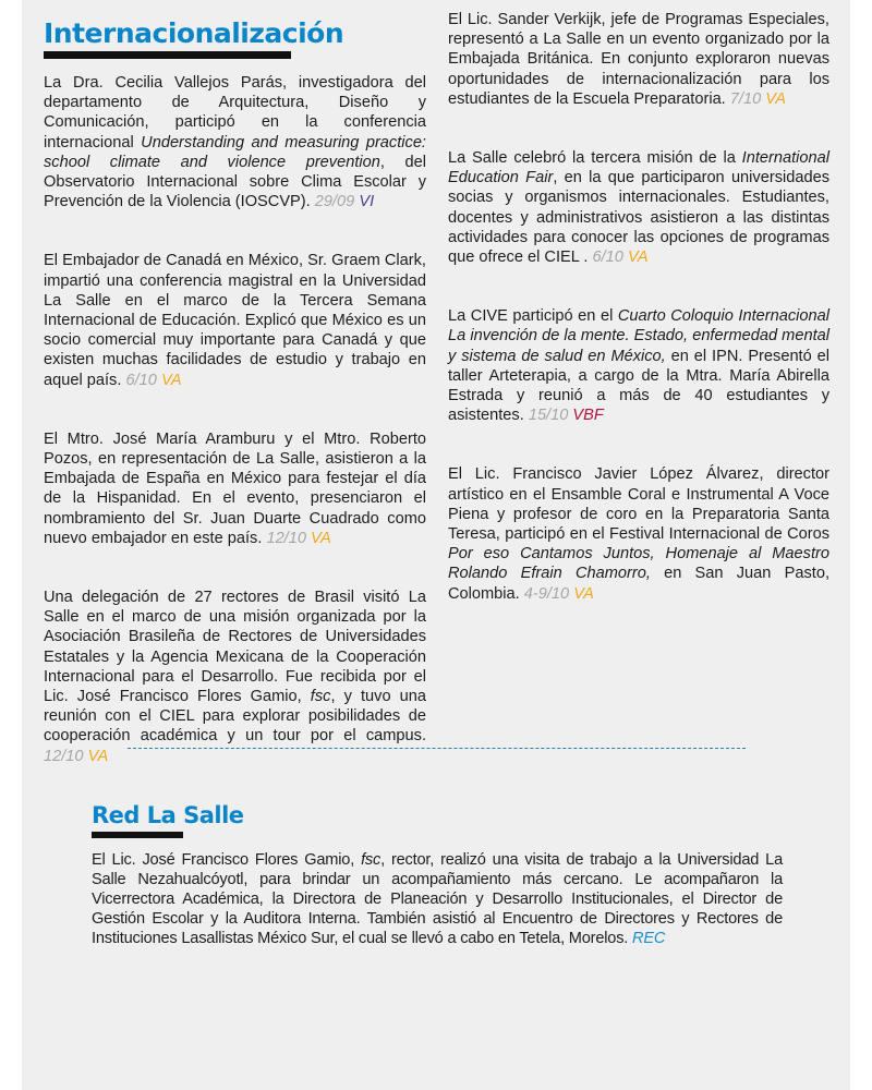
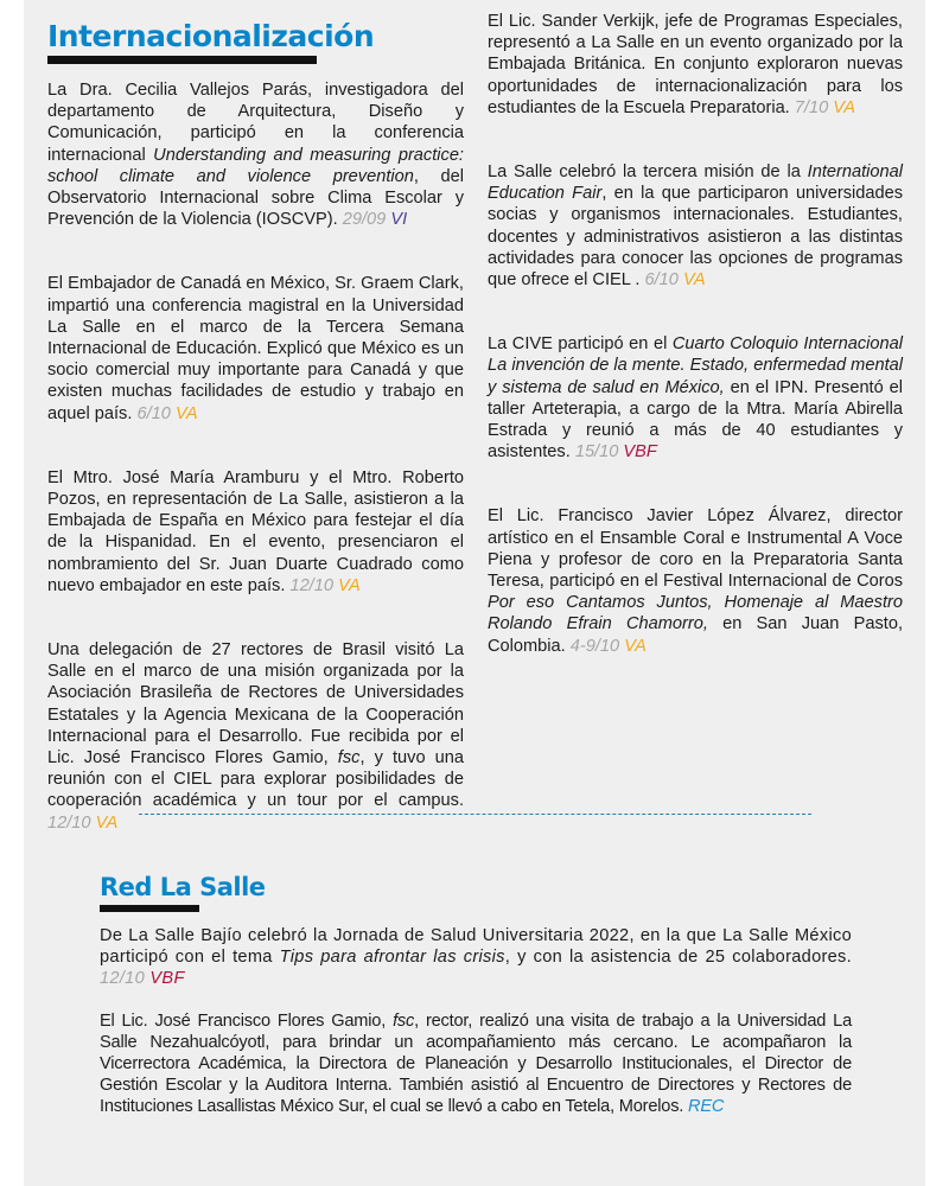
  Internacionalización
  La Dra. Cecilia Vallejos Parás, investigadora del departamento de Arquitectura, Diseño y Comunicación, participó en la conferencia internacional Understanding and measuring practice: school climate and violence prevention, del Observatorio Internacional sobre Clima Escolar y Prevención de la Violencia (IOSCVP). 29/09 VI
  El Embajador de Canadá en México, Sr. Graem Clark, impartió una conferencia magistral en la Universidad La Salle en el marco de la Tercera Semana Internacional de Educación. Explicó que México es un socio comercial muy importante para Canadá y que existen muchas facilidades de estudio y trabajo en aquel país. 6/10 VA
  El Mtro. José María Aramburu y el Mtro. Roberto Pozos, en representación de La Salle, asistieron a la Embajada de España en México para festejar el día de la Hispanidad. En el evento, presenciaron el nombramiento del Sr. Juan Duarte Cuadrado como nuevo embajador en este país. 12/10 VA
  Una delegación de 27 rectores de Brasil visitó La Salle en el marco de una misión organizada por la Asociación Brasileña de Rectores de Universidades Estatales y la Agencia Mexicana de la Cooperación Internacional para el Desarrollo. Fue recibida por el Lic. José Francisco Flores Gamio, fsc, y tuvo una reunión con el CIEL para explorar posibilidades de cooperación académica y un tour por el campus. 12/10 VA
  El Lic. Sander Verkijk, jefe de Programas Especiales, representó a La Salle en un evento organizado por la Embajada Británica. En conjunto exploraron nuevas oportunidades de internacionalización para los estudiantes de la Escuela Preparatoria. 7/10 VA
  La Salle celebró la tercera misión de la International Education Fair, en la que participaron universidades socias y organismos internacionales. Estudiantes, docentes y administrativos asistieron a las distintas actividades para conocer las opciones de programas que ofrece el CIEL . 6/10 VA
  La CIVE participó en el Cuarto Coloquio Internacional La invención de la mente. Estado, enfermedad mental y sistema de salud en México, en el IPN. Presentó el taller Arteterapia, a cargo de la Mtra. María Abirella Estrada y reunió a más de 40 estudiantes y asistentes. 15/10 VBF
  El Lic. Francisco Javier López Álvarez, director artístico en el Ensamble Coral e Instrumental A Voce Piena y profesor de coro en la Preparatoria Santa Teresa, participó en el Festival Internacional de Coros Por eso Cantamos Juntos, Homenaje al Maestro Rolando Efrain Chamorro, en San Juan Pasto, Colombia. 4-9/10 VA
  Red La Salle
+ De La Salle Bajío celebró la Jornada de Salud Universitaria 2022, en la que La Salle México participó con el tema Tips para afrontar las crisis, y con la asistencia de 25 colaboradores. 12/10 VBF
  El Lic. José Francisco Flores Gamio, fsc, rector, realizó una visita de trabajo a la Universidad La Salle Nezahualcóyotl, para brindar un acompañamiento más cercano. Le acompañaron la Vicerrectora Académica, la Directora de Planeación y Desarrollo Institucionales, el Director de Gestión Escolar y la Auditora Interna. También asistió al Encuentro de Directores y Rectores de Instituciones Lasallistas México Sur, el cual se llevó a cabo en Tetela, Morelos. REC
